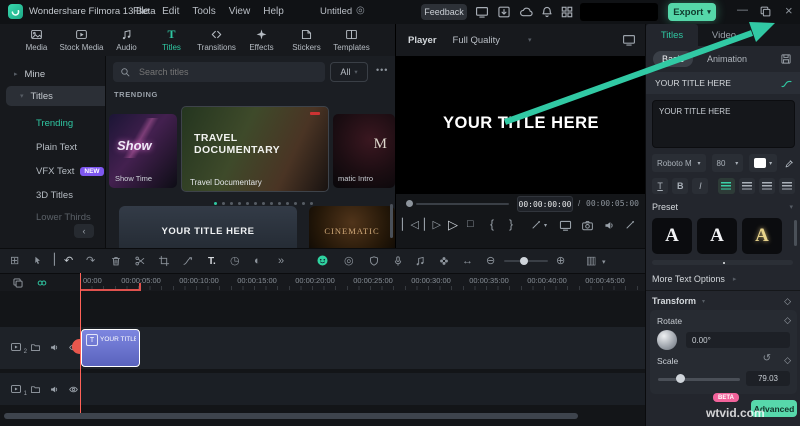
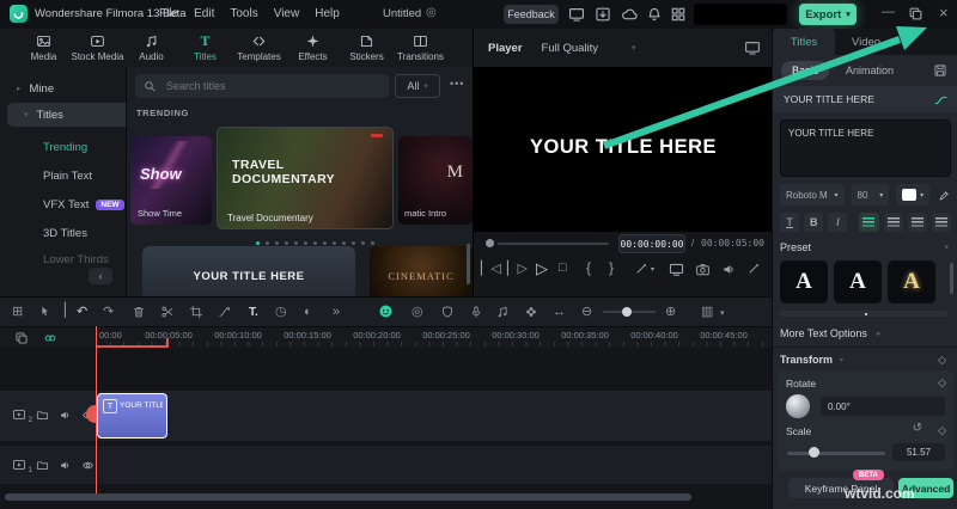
  Wondershare Filmora 13 Beta
  File
  Edit
  Tools
  View
  Help
  Untitled
  ◎
  Feedback
  Export
  —
  ×
  Media
  Stock Media
  Audio
  T
  Titles
- Transitions
+ Templates
  Effects
  Stickers
- Templates
+ Transitions
  Mine
  Titles
  Trending
  Plain Text
  VFX Text
  3D Titles
  Lower Thirds
  ‹
  Search titles
  All
  •••
  TRENDING
  Show
  Show Time
  TRAVEL
  DOCUMENTARY
  Travel Documentary
  M
  matic Intro
  YOUR TITLE HERE
  CINEMATIC
  Player
  Full Quality
  YOUR TTLE HERE
  00:00:00:00
  /
  00:00:05:00
  ▏◁
  ▏▷
  ▷
  □
  {
  }
  Titles
  Video
  Animation
  YOUR TITLE HERE
  YOUR TITLE HERE
  Roboto M
  80
  T
  B
  I
  Preset
  A
  A
  A
  More Text Options
  Transform
  ◇
  Rotate
  ◇
  0.00°
  Scale
  ↺
  ◇
- 79.03
+ 51.57
+ Keyframe Panel
  Advanced
  ⊞
  ▏
  ↶
  ↷
  T.
  ◷
  ◐
  »
  ◎
  ↔
  ⊖
  ⊕
  ▥
  00:00
  00:00:05:00
  00:00:10:00
  00:00:15:00
  00:00:20:00
  00:00:25:00
  00:00:30:00
  00:00:35:00
  00:00:40:00
  00:00:45:00
  wtvid.com
